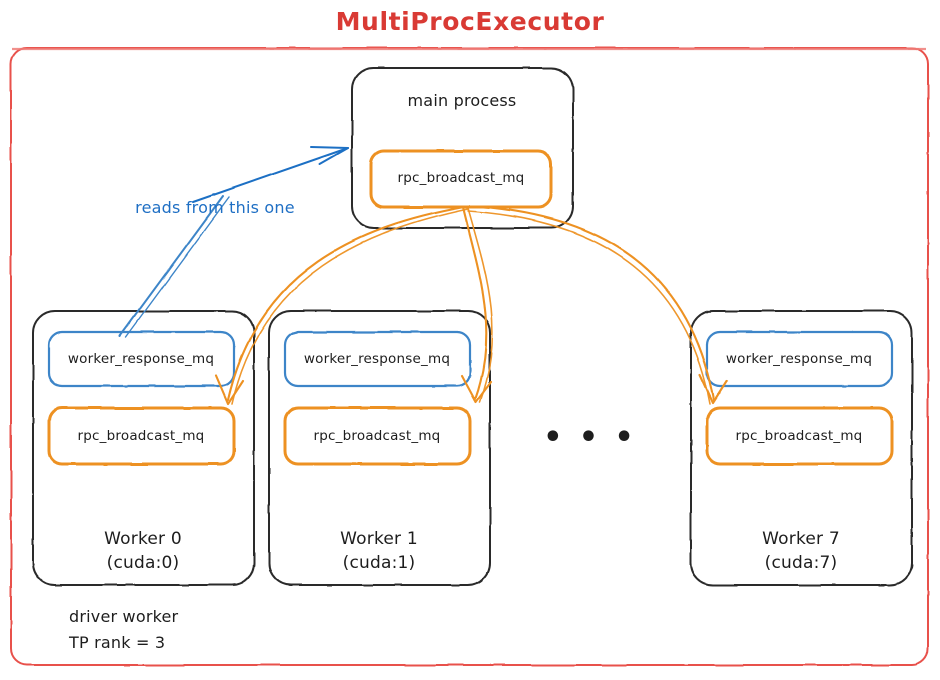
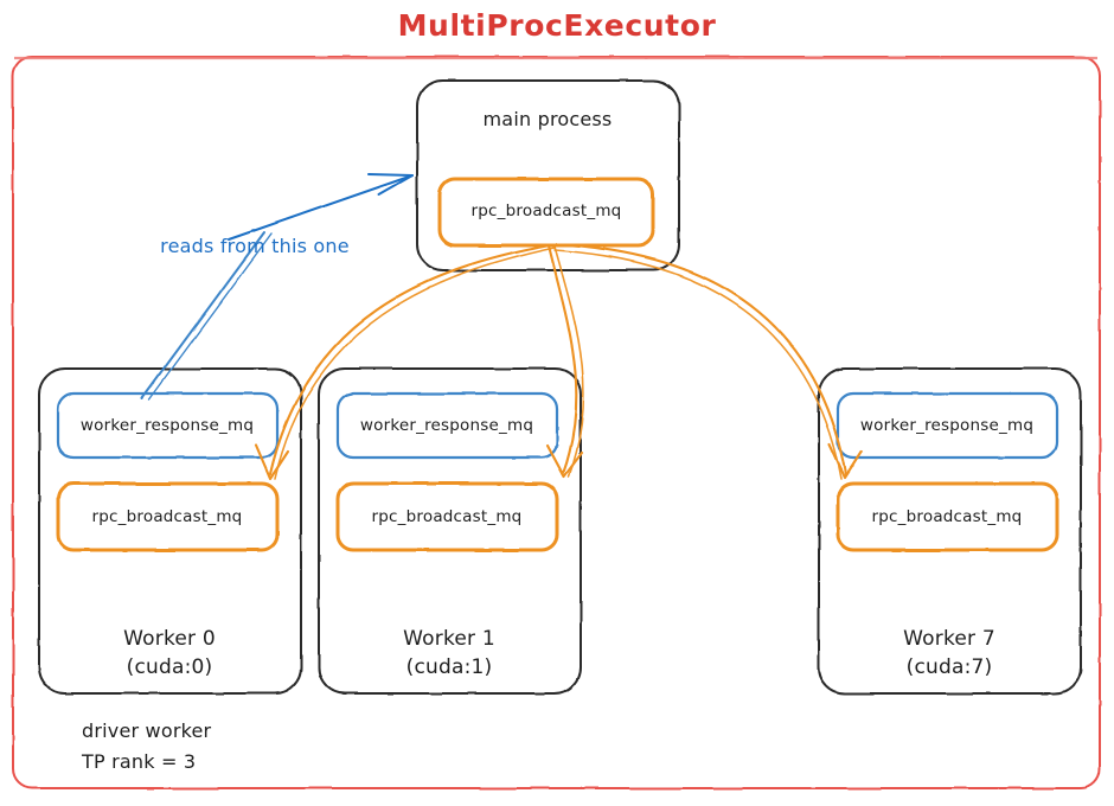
  MultiProcExecutor
  main process
  rpc_broadcast_mq
  reads from this one
  worker_response_mq
  rpc_broadcast_mq
  Worker 0
  (cuda:0)
  worker_response_mq
  rpc_broadcast_mq
  Worker 1
  (cuda:1)
- • • •
  worker_response_mq
  rpc_broadcast_mq
  Worker 7
  (cuda:7)
  driver worker
  TP rank = 3
